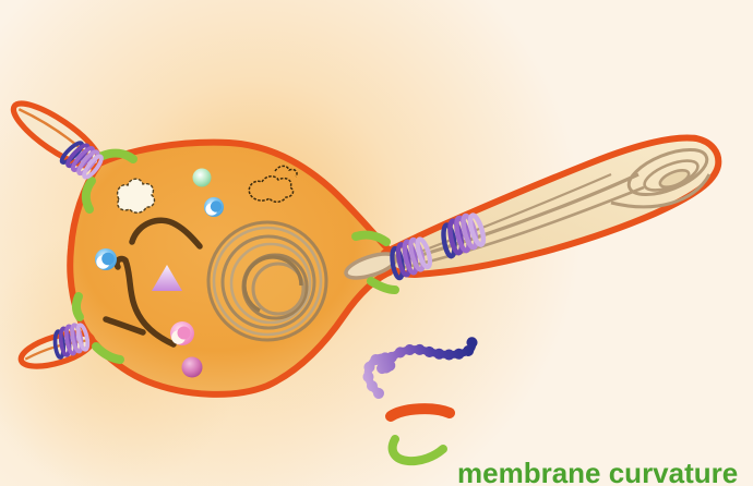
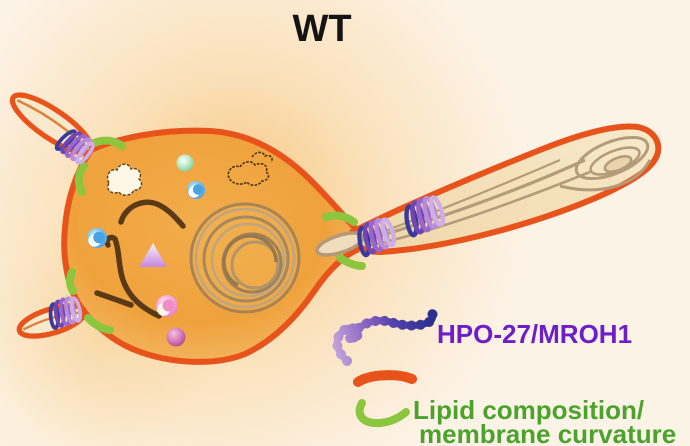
+ WT
+ HPO-27/MROH1
+ Lipid composition/
  membrane curvature
